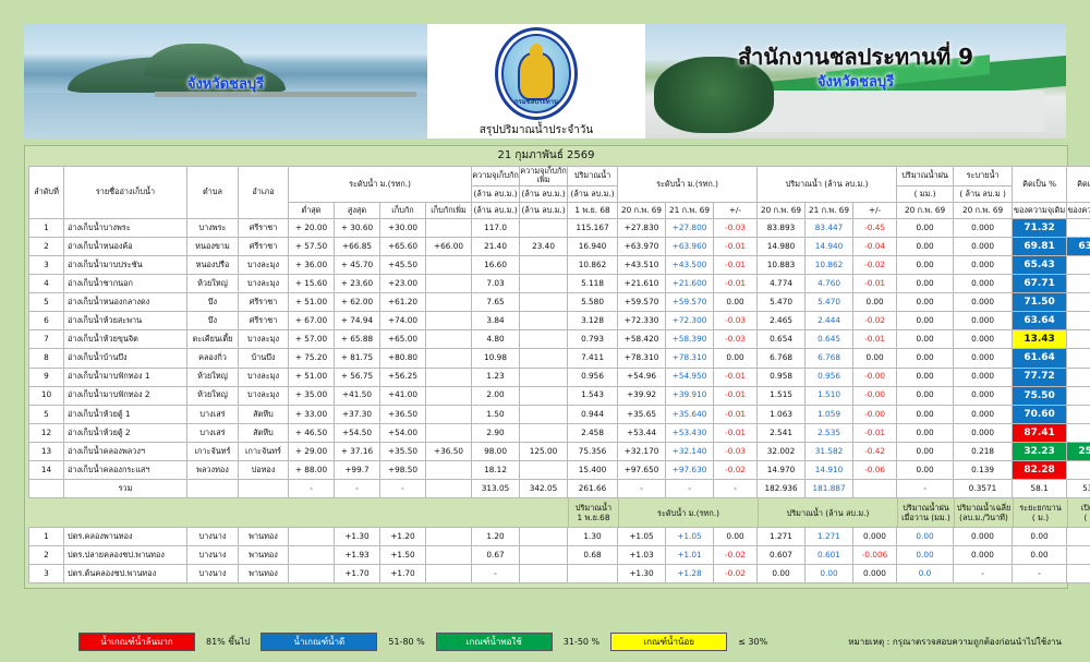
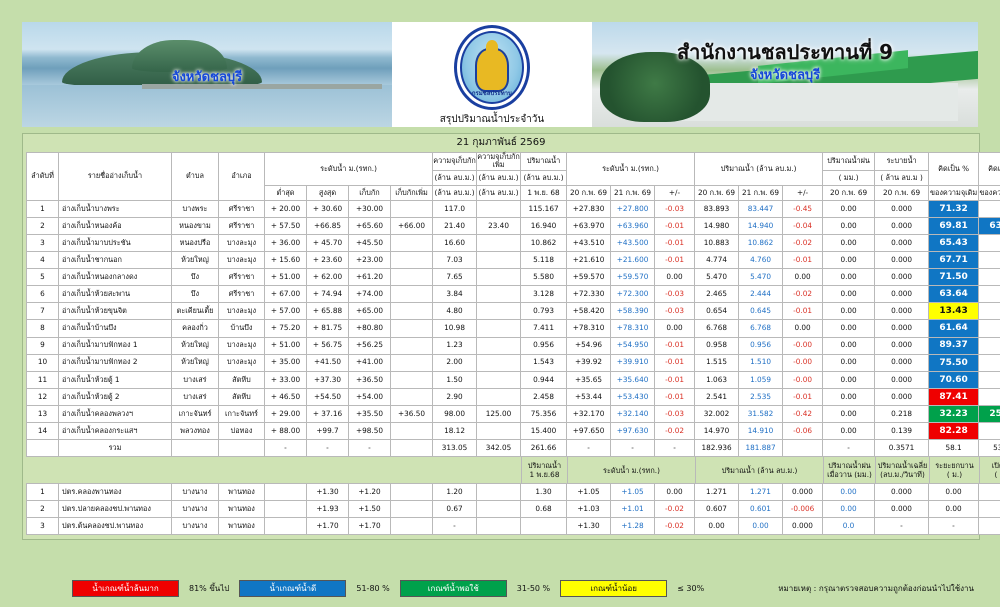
  จังหวัดชลบุรี
  สรุปปริมาณน้ำประจำวัน
  สำนักงานชลประทานที่ 9
  จังหวัดชลบุรี
  21 กุมภาพันธ์ 2569
  ลำดับที่	รายชื่ออ่างเก็บน้ำ	ตำบล	อำเภอ	ระดับน้ำ ม.(รทก.)	ความจุเก็บกัก	ความจุเก็บกักเพิ่ม	ปริมาณน้ำ	ระดับน้ำ ม.(รทก.)	ปริมาณน้ำ (ล้าน ลบ.ม.)	ปริมาณน้ำฝน	ระบายน้ำ	คิดเป็น %	คิดเ
  (ล้าน ลบ.ม.)	(ล้าน ลบ.ม.)	(ล้าน ลบ.ม.)	( มม.)	( ล้าน ลบ.ม )
  ต่ำสุด	สูงสุด	เก็บกัก	เก็บกักเพิ่ม	(ล้าน ลบ.ม.)	(ล้าน ลบ.ม.)	1 พ.ย. 68	20 ก.พ. 69	21 ก.พ. 69	+/-	20 ก.พ. 69	21 ก.พ. 69	+/-	20 ก.พ. 69	20 ก.พ. 69	ของความจุเดิม	ของคว
  1	อ่างเก็บน้ำบางพระ	บางพระ	ศรีราชา	+ 20.00	+ 30.60	+30.00		117.0		115.167	+27.830	+27.800	-0.03	83.893	83.447	-0.45	0.00	0.000	71.32
  2	อ่างเก็บน้ำหนองค้อ	หนองขาม	ศรีราชา	+ 57.50	+66.85	+65.60	+66.00	21.40	23.40	16.940	+63.970	+63.960	-0.01	14.980	14.940	-0.04	0.00	0.000	69.81	63
  3	อ่างเก็บน้ำมาบประชัน	หนองปรือ	บางละมุง	+ 36.00	+ 45.70	+45.50		16.60		10.862	+43.510	+43.500	-0.01	10.883	10.862	-0.02	0.00	0.000	65.43
  4	อ่างเก็บน้ำชากนอก	ห้วยใหญ่	บางละมุง	+ 15.60	+ 23.60	+23.00		7.03		5.118	+21.610	+21.600	-0.01	4.774	4.760	-0.01	0.00	0.000	67.71
  5	อ่างเก็บน้ำหนองกลางดง	บึง	ศรีราชา	+ 51.00	+ 62.00	+61.20		7.65		5.580	+59.570	+59.570	0.00	5.470	5.470	0.00	0.00	0.000	71.50
  6	อ่างเก็บน้ำห้วยสะพาน	บึง	ศรีราชา	+ 67.00	+ 74.94	+74.00		3.84		3.128	+72.330	+72.300	-0.03	2.465	2.444	-0.02	0.00	0.000	63.64
  7	อ่างเก็บน้ำห้วยขุนจิต	ตะเคียนเตี้ย	บางละมุง	+ 57.00	+ 65.88	+65.00		4.80		0.793	+58.420	+58.390	-0.03	0.654	0.645	-0.01	0.00	0.000	13.43
  8	อ่างเก็บน้ำบ้านบึง	คลองกิ่ว	บ้านบึง	+ 75.20	+ 81.75	+80.80		10.98		7.411	+78.310	+78.310	0.00	6.768	6.768	0.00	0.00	0.000	61.64
- 9	อ่างเก็บน้ำมาบฟักทอง 1	ห้วยใหญ่	บางละมุง	+ 51.00	+ 56.75	+56.25		1.23		0.956	+54.96	+54.950	-0.01	0.958	0.956	-0.00	0.00	0.000	77.72
+ 9	อ่างเก็บน้ำมาบฟักทอง 1	ห้วยใหญ่	บางละมุง	+ 51.00	+ 56.75	+56.25		1.23		0.956	+54.96	+54.950	-0.01	0.958	0.956	-0.00	0.00	0.000	89.37
  10	อ่างเก็บน้ำมาบฟักทอง 2	ห้วยใหญ่	บางละมุง	+ 35.00	+41.50	+41.00		2.00		1.543	+39.92	+39.910	-0.01	1.515	1.510	-0.00	0.00	0.000	75.50
- 5	อ่างเก็บน้ำห้วยตู้ 1	บางเสร่	สัตหีบ	+ 33.00	+37.30	+36.50		1.50		0.944	+35.65	+35.640	-0.01	1.063	1.059	-0.00	0.00	0.000	70.60
+ 11	อ่างเก็บน้ำห้วยตู้ 1	บางเสร่	สัตหีบ	+ 33.00	+37.30	+36.50		1.50		0.944	+35.65	+35.640	-0.01	1.063	1.059	-0.00	0.00	0.000	70.60
  12	อ่างเก็บน้ำห้วยตู้ 2	บางเสร่	สัตหีบ	+ 46.50	+54.50	+54.00		2.90		2.458	+53.44	+53.430	-0.01	2.541	2.535	-0.01	0.00	0.000	87.41
  13	อ่างเก็บน้ำคลองพลวงฯ	เกาะจันทร์	เกาะจันทร์	+ 29.00	+ 37.16	+35.50	+36.50	98.00	125.00	75.356	+32.170	+32.140	-0.03	32.002	31.582	-0.42	0.00	0.218	32.23	25
  14	อ่างเก็บน้ำคลองกระแสฯ	พลวงทอง	บ่อทอง	+ 88.00	+99.7	+98.50		18.12		15.400	+97.650	+97.630	-0.02	14.970	14.910	-0.06	0.00	0.139	82.28
  	รวม			-	-	-		313.05	342.05	261.66	-	-	-	182.936	181.887		-	0.3571	58.1	5
  1	ปตร.คลองพานทอง	บางนาง	พานทอง		+1.30	+1.20		1.20		1.30	+1.05	+1.05	0.00	1.271	1.271	0.000	0.00	0.000	0.00
  2	ปตร.ปลายคลองชป.พานทอง	บางนาง	พานทอง		+1.93	+1.50		0.67		0.68	+1.03	+1.01	-0.02	0.607	0.601	-0.006	0.00	0.000	0.00
  3	ปตร.ต้นคลองชป.พานทอง	บางนาง	พานทอง		+1.70	+1.70		-			+1.30	+1.28	-0.02	0.00	0.00	0.000	0.0	-	-
  ปริมาณน้ำ
  1 พ.ย.68
  ระดับน้ำ ม.(รทก.)
  ปริมาณน้ำ (ล้าน ลบ.ม.)
  ปริมาณน้ำฝน
  เมื่อวาน (มม.)
  ปริมาณน้ำเฉลี่ย
  (ลบ.ม./วินาที)
  ระยะยกบาน
  ( ม.)
  น้ำเกณฑ์น้ำล้นมาก
  81% ขึ้นไป
  น้ำเกณฑ์น้ำดี
  51-80 %
  เกณฑ์น้ำพอใช้
  31-50 %
  เกณฑ์น้ำน้อย
  ≤ 30%
  หมายเหตุ : กรุณาตรวจสอบความถูกต้องก่อนนำไปใช้งาน
